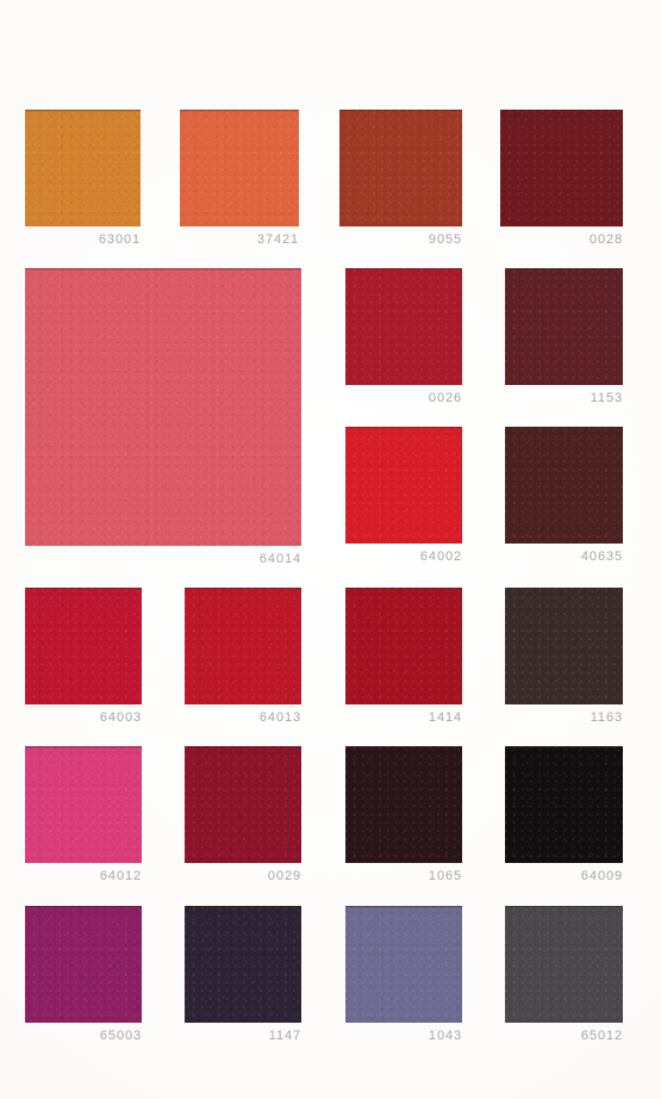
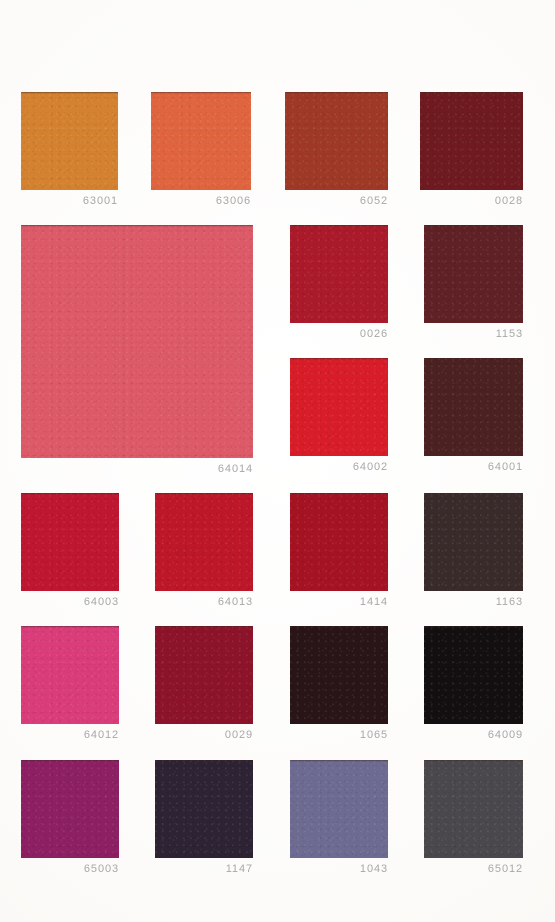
  63001
- 37421
+ 63006
- 9055
+ 6052
  0028
  64014
  0026
  1153
  64002
- 40635
+ 64001
  64003
  64013
  1414
  1163
  64012
  0029
  1065
  64009
  65003
  1147
  1043
  65012
